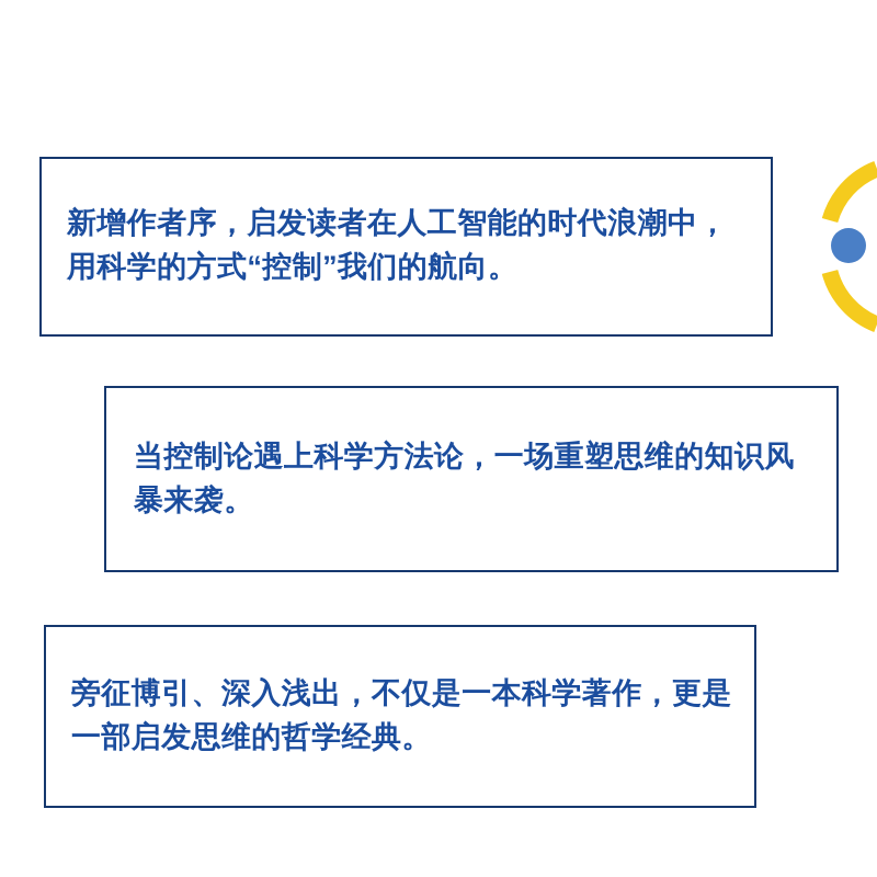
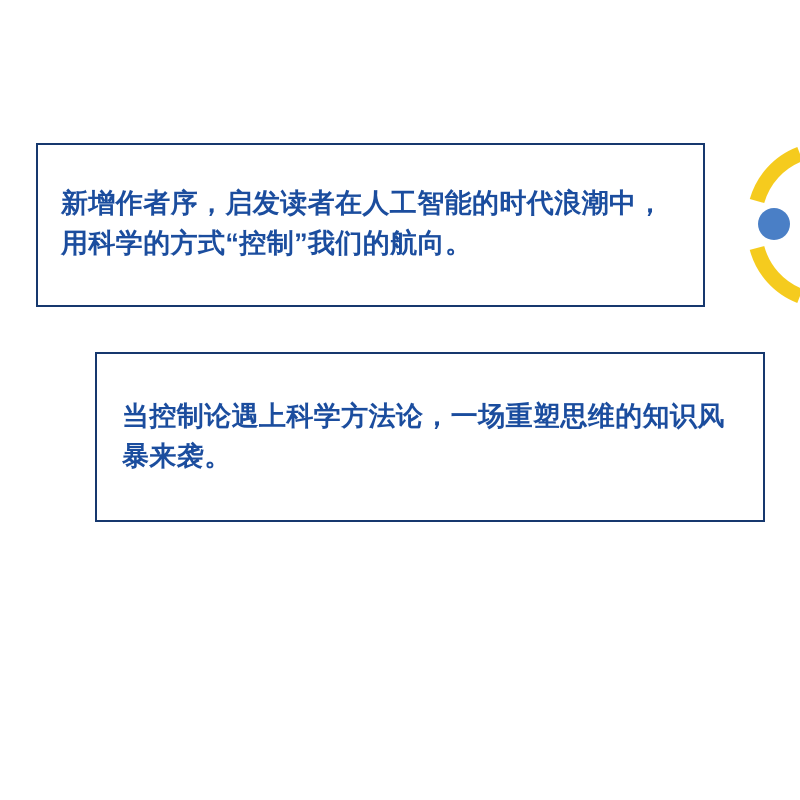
  新增作者序，启发读者在人工智能的时代浪潮中，用科学的方式“控制”我们的航向。
  当控制论遇上科学方法论，一场重塑思维的知识风暴来袭。
- 旁征博引、深入浅出，不仅是一本科学著作，更是一部启发思维的哲学经典。
